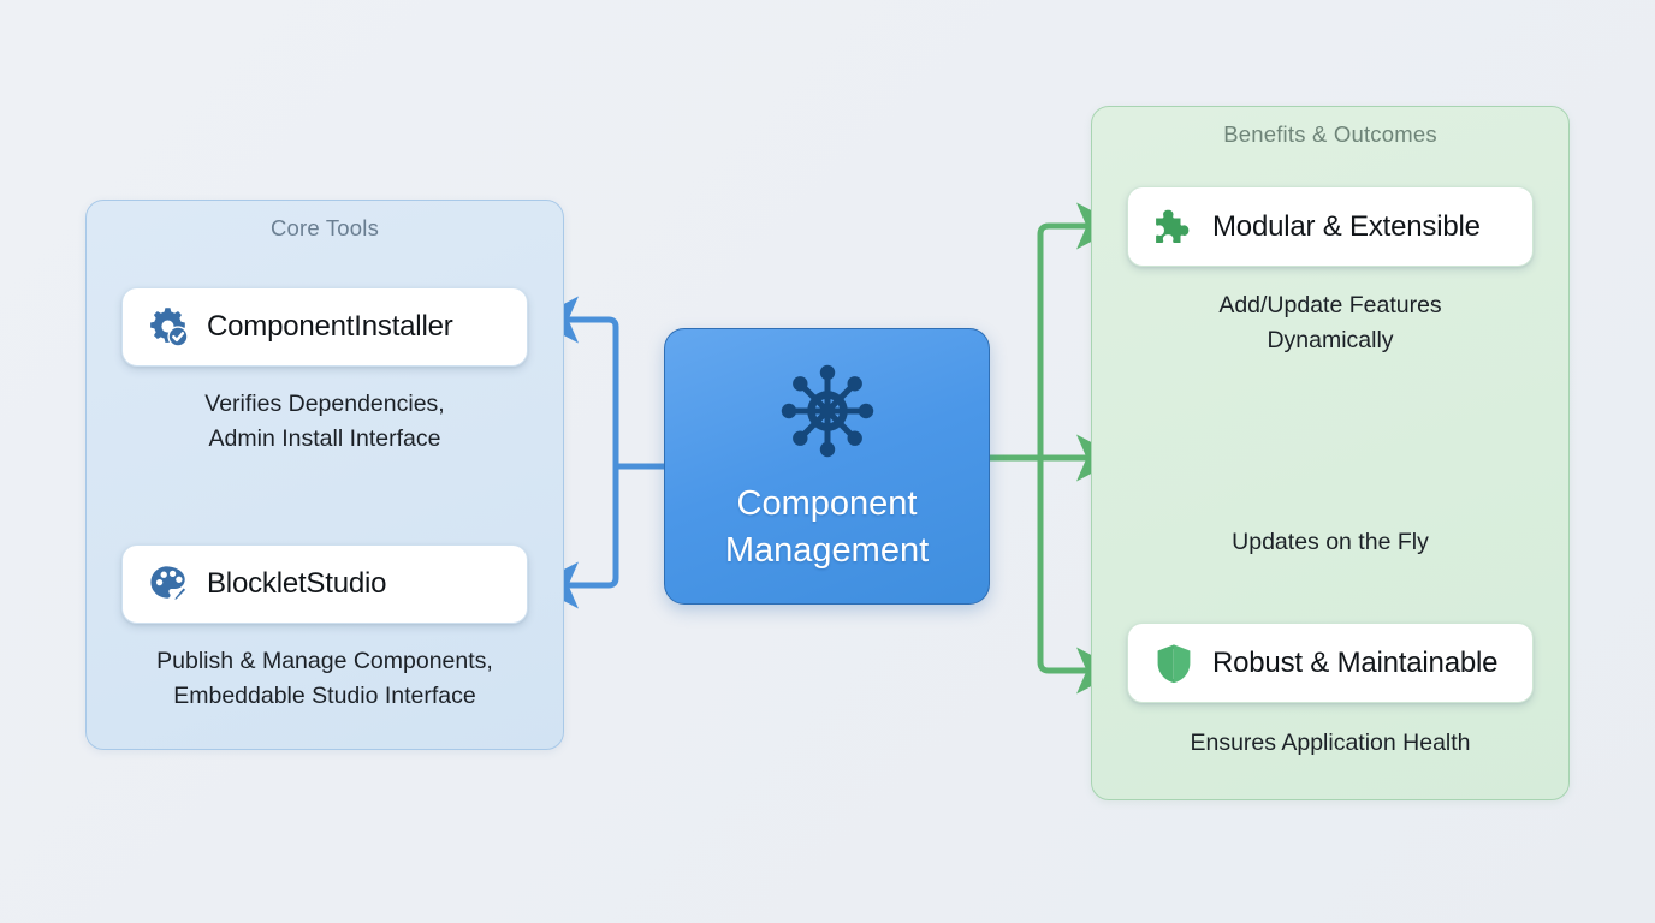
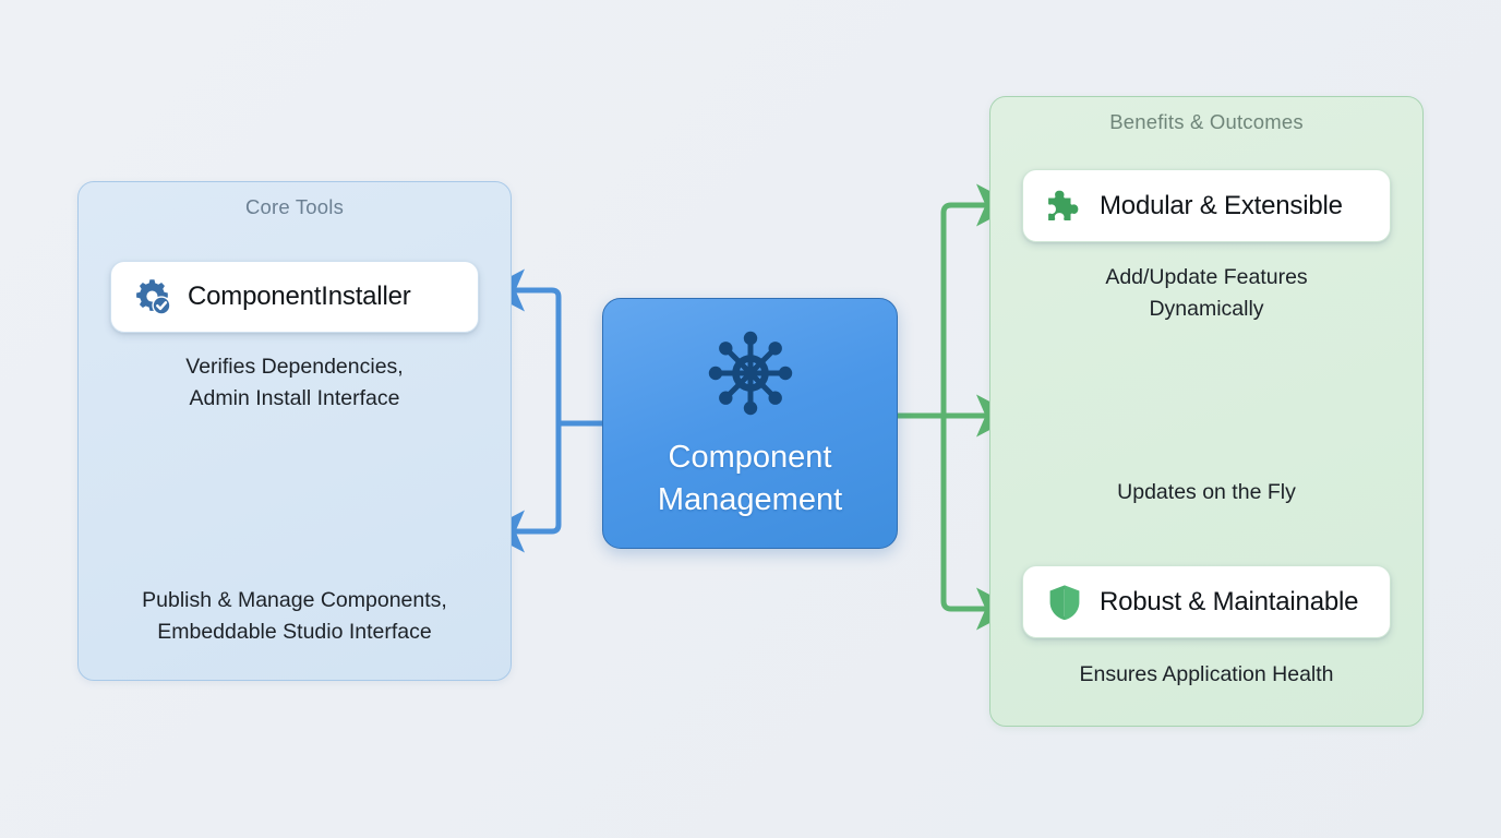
  Core Tools
  ComponentInstaller
  Verifies Dependencies,
  Admin Install Interface
- BlockletStudio
  Publish & Manage Components,
  Embeddable Studio Interface
  Component
  Management
  Benefits & Outcomes
  Modular & Extensible
  Add/Update Features
  Dynamically
  Updates on the Fly
  Robust & Maintainable
  Ensures Application Health
